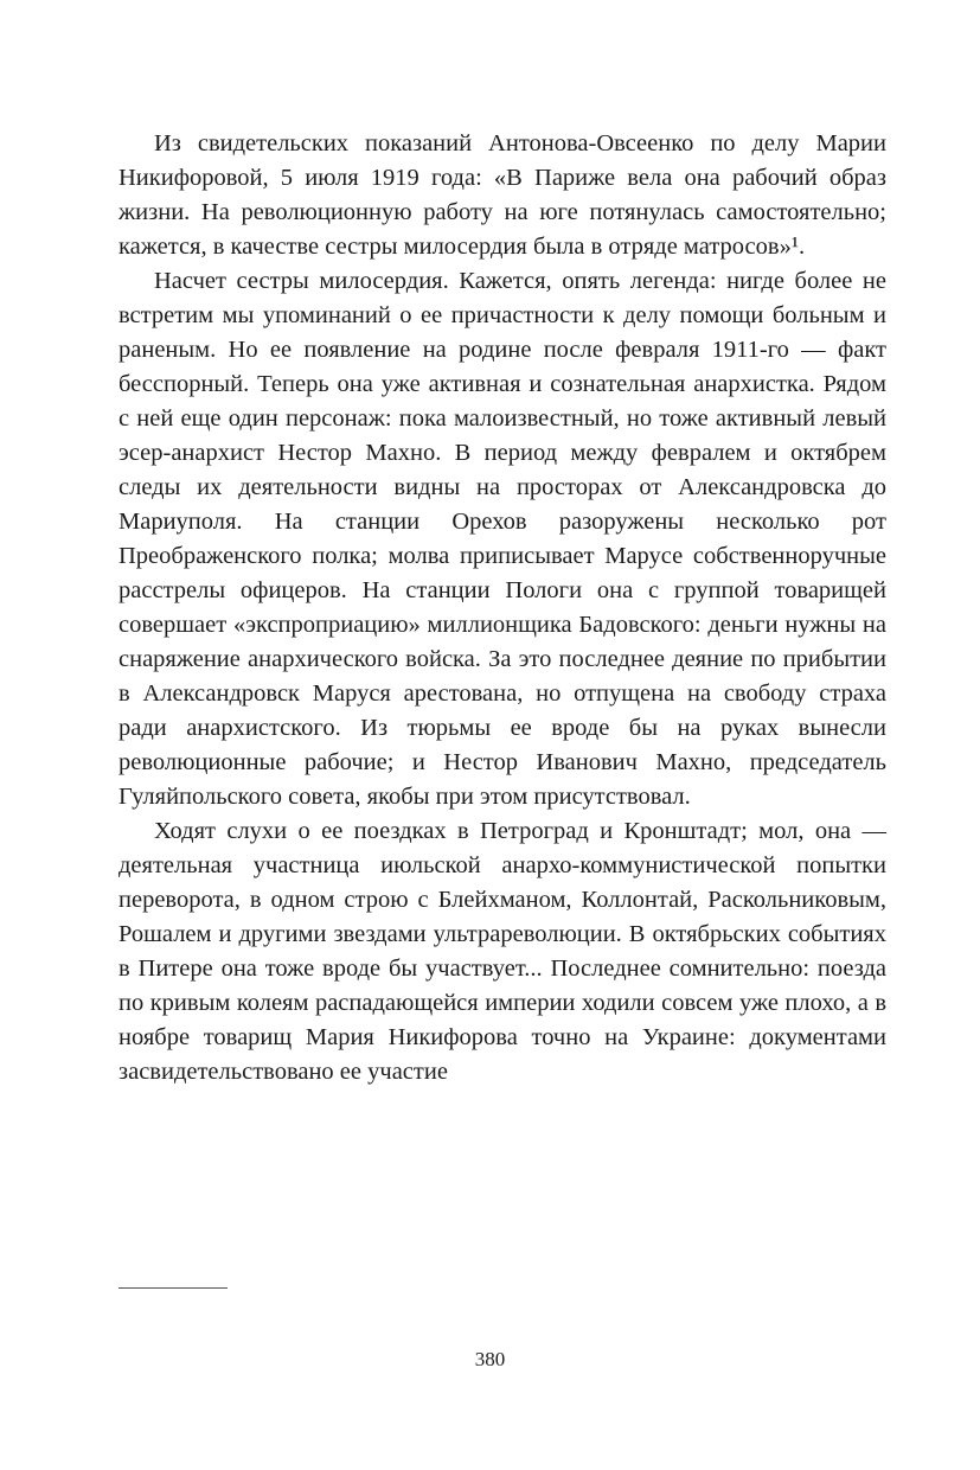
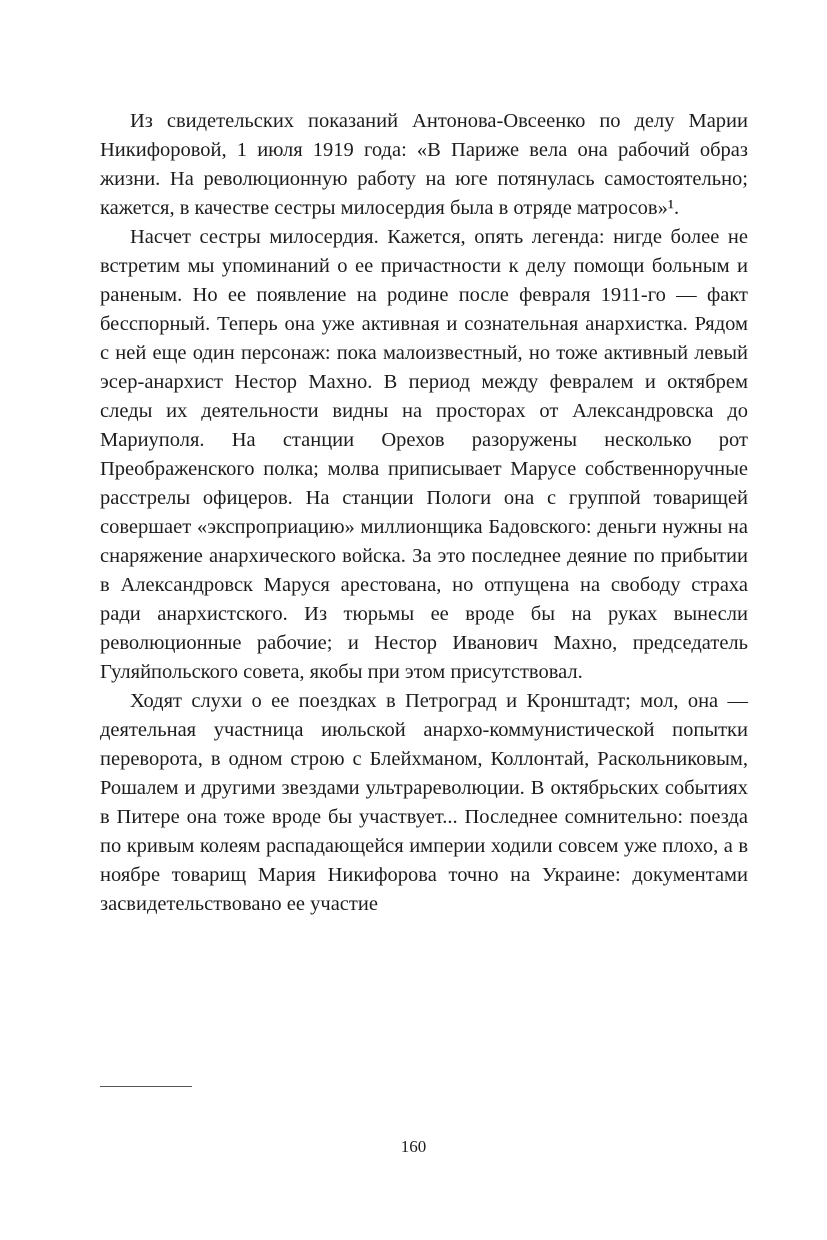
- Из свидетельских показаний Антонова-Овсеенко по делу Марии Никифоровой, 5 июля 1919 года: «В Париже вела она рабочий образ жизни. На революционную работу на юге потянулась самостоятельно; кажется, в качестве сестры милосердия была в отряде матросов»¹.
+ Из свидетельских показаний Антонова-Овсеенко по делу Марии Никифоровой, 1 июля 1919 года: «В Париже вела она рабочий образ жизни. На революционную работу на юге потянулась самостоятельно; кажется, в качестве сестры милосердия была в отряде матросов»¹.
  Насчет сестры милосердия. Кажется, опять легенда: нигде более не встретим мы упоминаний о ее причастности к делу помощи больным и раненым. Но ее появление на родине после февраля 1911-го — факт бесспорный. Теперь она уже активная и сознательная анархистка. Рядом с ней еще один персонаж: пока малоизвестный, но тоже активный левый эсер-анархист Нестор Махно. В период между февралем и октябрем следы их деятельности видны на просторах от Александровска до Мариуполя. На станции Орехов разоружены несколько рот Преображенского полка; молва приписывает Марусе собственноручные расстрелы офицеров. На станции Пологи она с группой товарищей совершает «экспроприацию» миллионщика Бадовского: деньги нужны на снаряжение анархического войска. За это последнее деяние по прибытии в Александровск Маруся арестована, но отпущена на свободу страха ради анархистского. Из тюрьмы ее вроде бы на руках вынесли революционные рабочие; и Нестор Иванович Махно, председатель Гуляйпольского совета, якобы при этом присутствовал.
  Ходят слухи о ее поездках в Петроград и Кронштадт; мол, она — деятельная участница июльской анархо-коммунистической попытки переворота, в одном строю с Блейхманом, Коллонтай, Раскольниковым, Рошалем и другими звездами ультрареволюции. В октябрьских событиях в Питере она тоже вроде бы участвует... Последнее сомнительно: поезда по кривым колеям распадающейся империи ходили совсем уже плохо, а в ноябре товарищ Мария Никифорова точно на Украине: документами засвидетельствовано ее участие
- 380
+ 160
